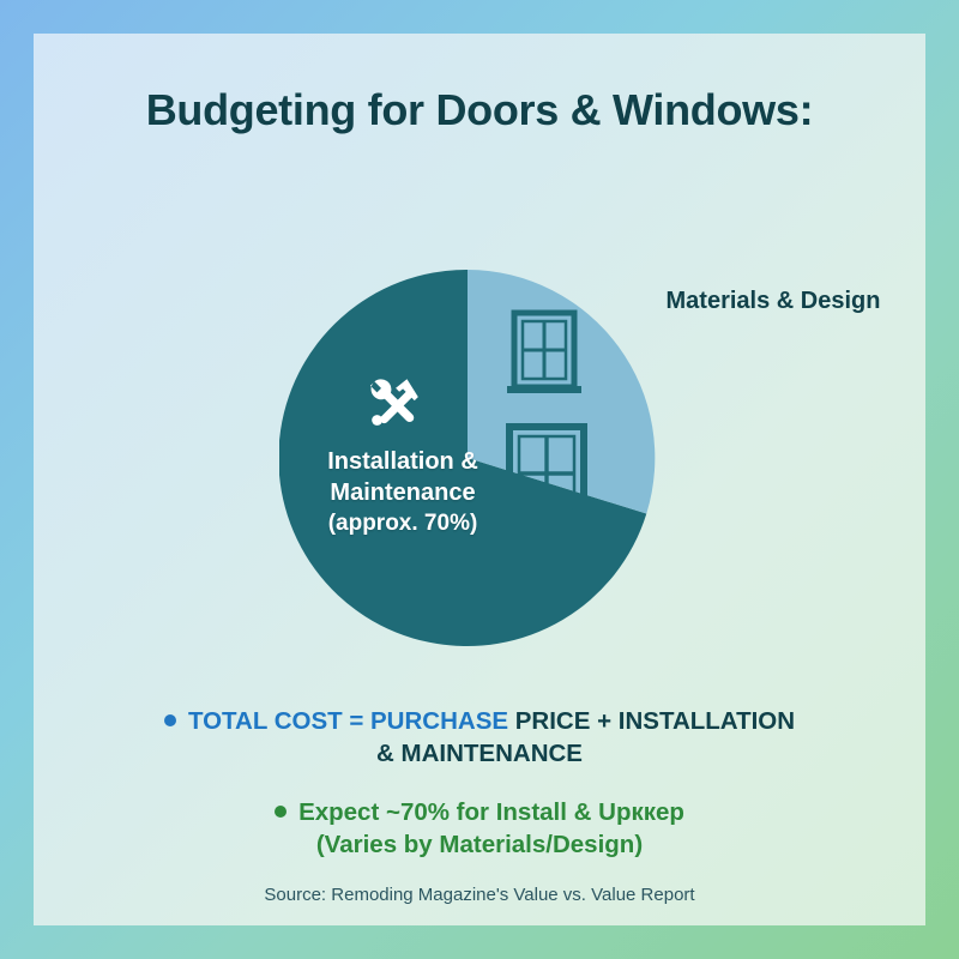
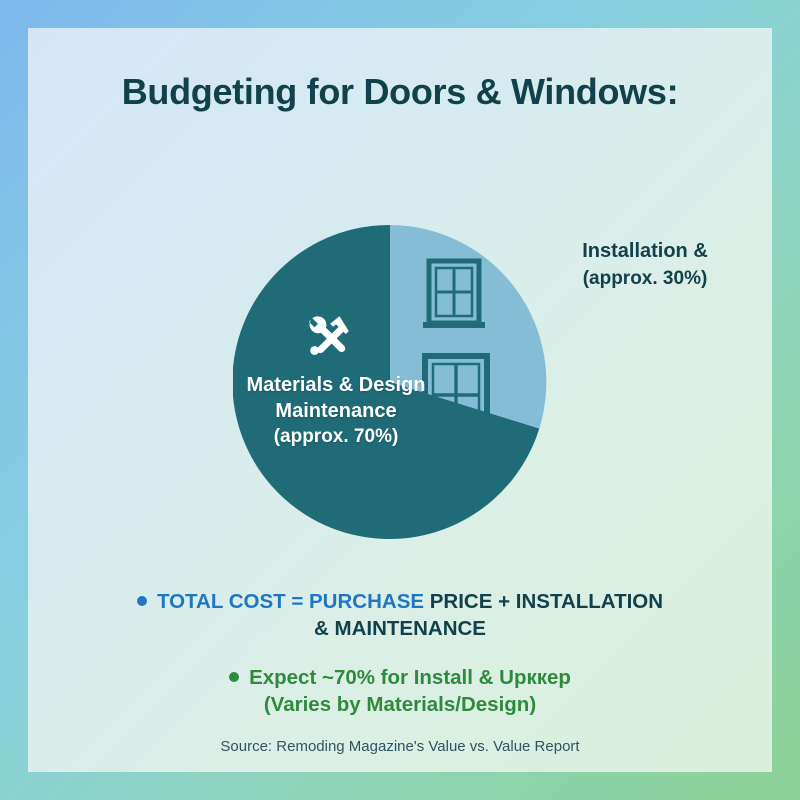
  Budgeting for Doors & Windows:
- Installation &
+ Materials & Design
  Maintenance
  (approx. 70%)
- Materials & Design
+ Installation &
+ (approx. 30%)
  TOTAL COST = PURCHASE PRICE + INSTALLATION
  & MAINTENANCE
  Expect ~70% for Install & Upккep
  (Varies by Materials/Design)
  Source: Remoding Magazine's Value vs. Value Report
